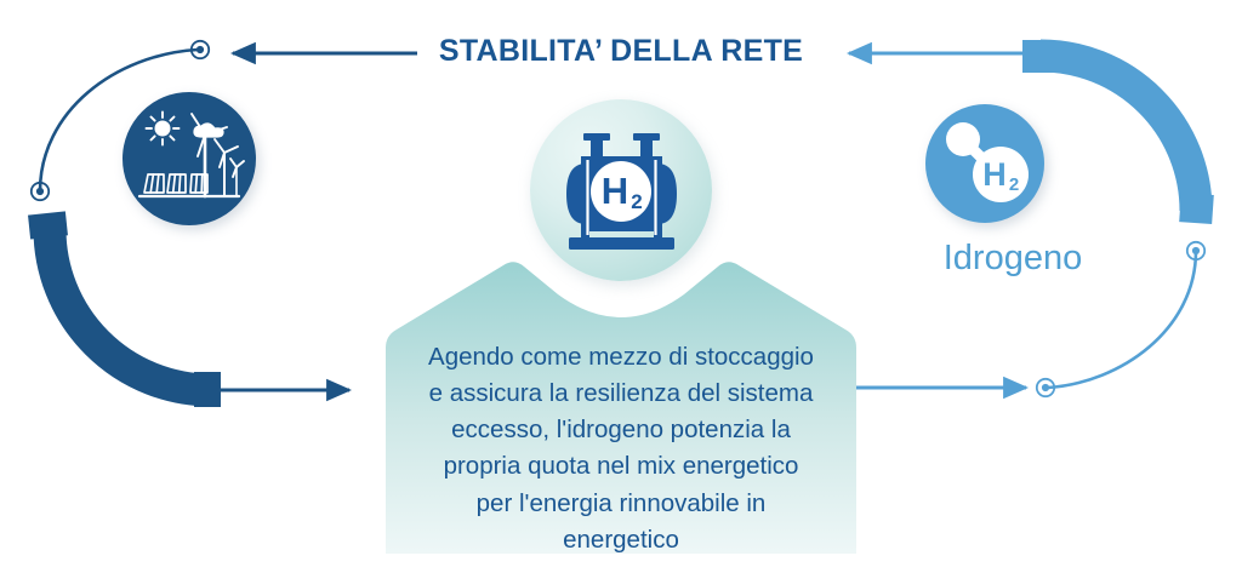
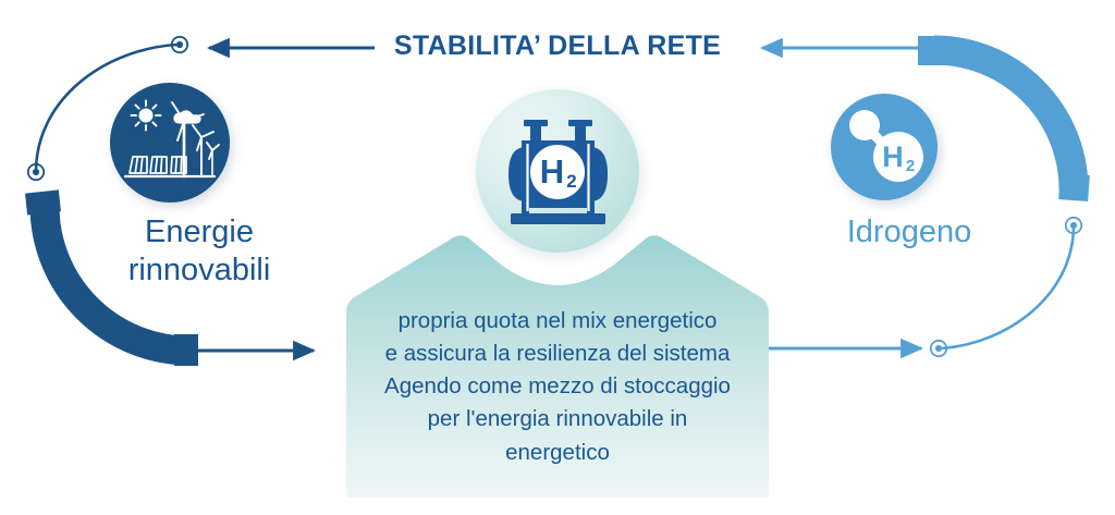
  STABILITA’ DELLA RETE
  H
  2
  H
  2
+ Energie
+ rinnovabili
  Idrogeno
- Agendo come mezzo di stoccaggio
+ propria quota nel mix energetico
  e assicura la resilienza del sistema
- eccesso, l'idrogeno potenzia la
- propria quota nel mix energetico
+ Agendo come mezzo di stoccaggio
  per l'energia rinnovabile in
  energetico
